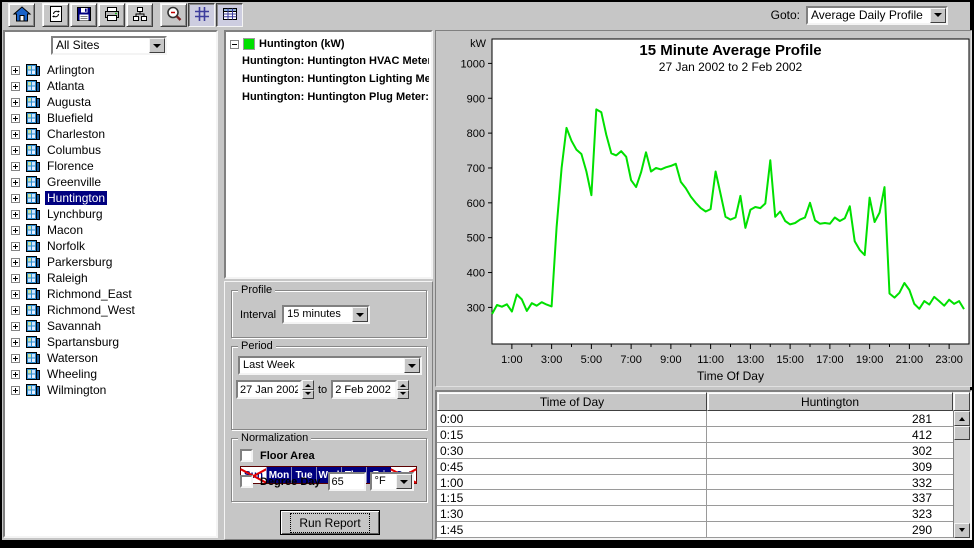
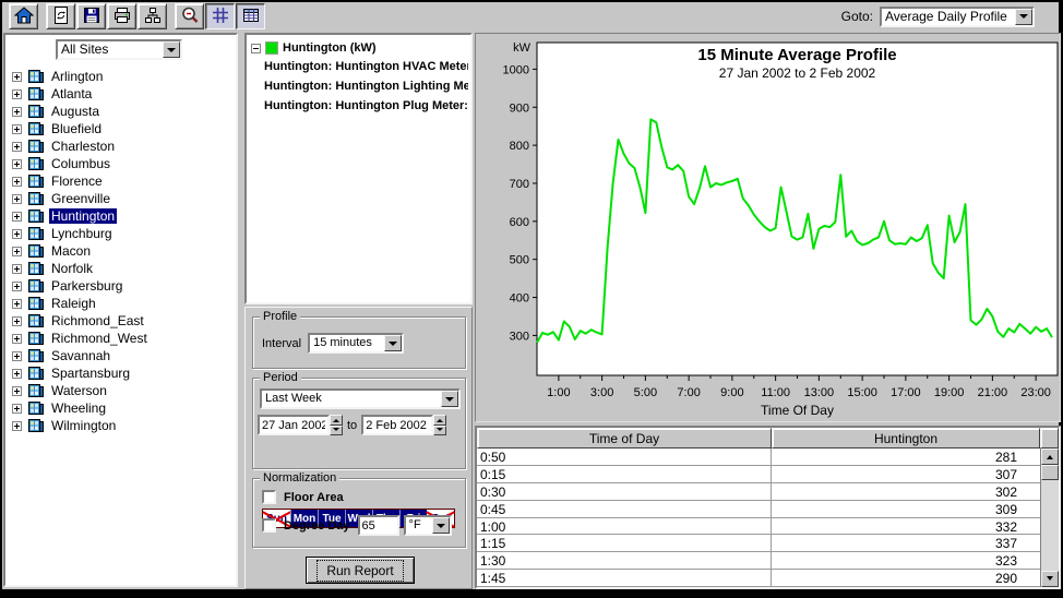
  Goto:
  Average Daily Profile
  All Sites
  Arlington
  Atlanta
  Augusta
  Bluefield
  Charleston
  Columbus
  Florence
  Greenville
  Huntington
  Lynchburg
  Macon
  Norfolk
  Parkersburg
  Raleigh
  Richmond_East
  Richmond_West
  Savannah
  Spartansburg
  Waterson
  Wheeling
  Wilmington
  Huntington (kW)
  Huntington: Huntington HVAC Mete
  Huntington: Huntington Lighting Me
  Huntington: Huntington Plug Meter:
  Profile
  Interval
  15 minutes
  Period
  Last Week
  27 Jan 2002
  to
  2 Feb 2002
  Mon
  Tue
  Normalization
  Floor Area
  Degree Day
  65
  °F
  Run Report
  15 Minute Average Profile
  27 Jan 2002 to 2 Feb 2002
  kW
  300
  400
  500
  600
  700
  800
  900
  1000
  1:00
  3:00
  5:00
  7:00
  9:00
  11:00
  13:00
  15:00
  17:00
  19:00
  21:00
  23:00
  Time Of Day
  Time of Day
  Huntington
- 0:00
+ 0:50
  281
  0:15
- 412
+ 307
  0:30
  302
  0:45
  309
  1:00
  332
  1:15
  337
  1:30
  323
  1:45
  290
